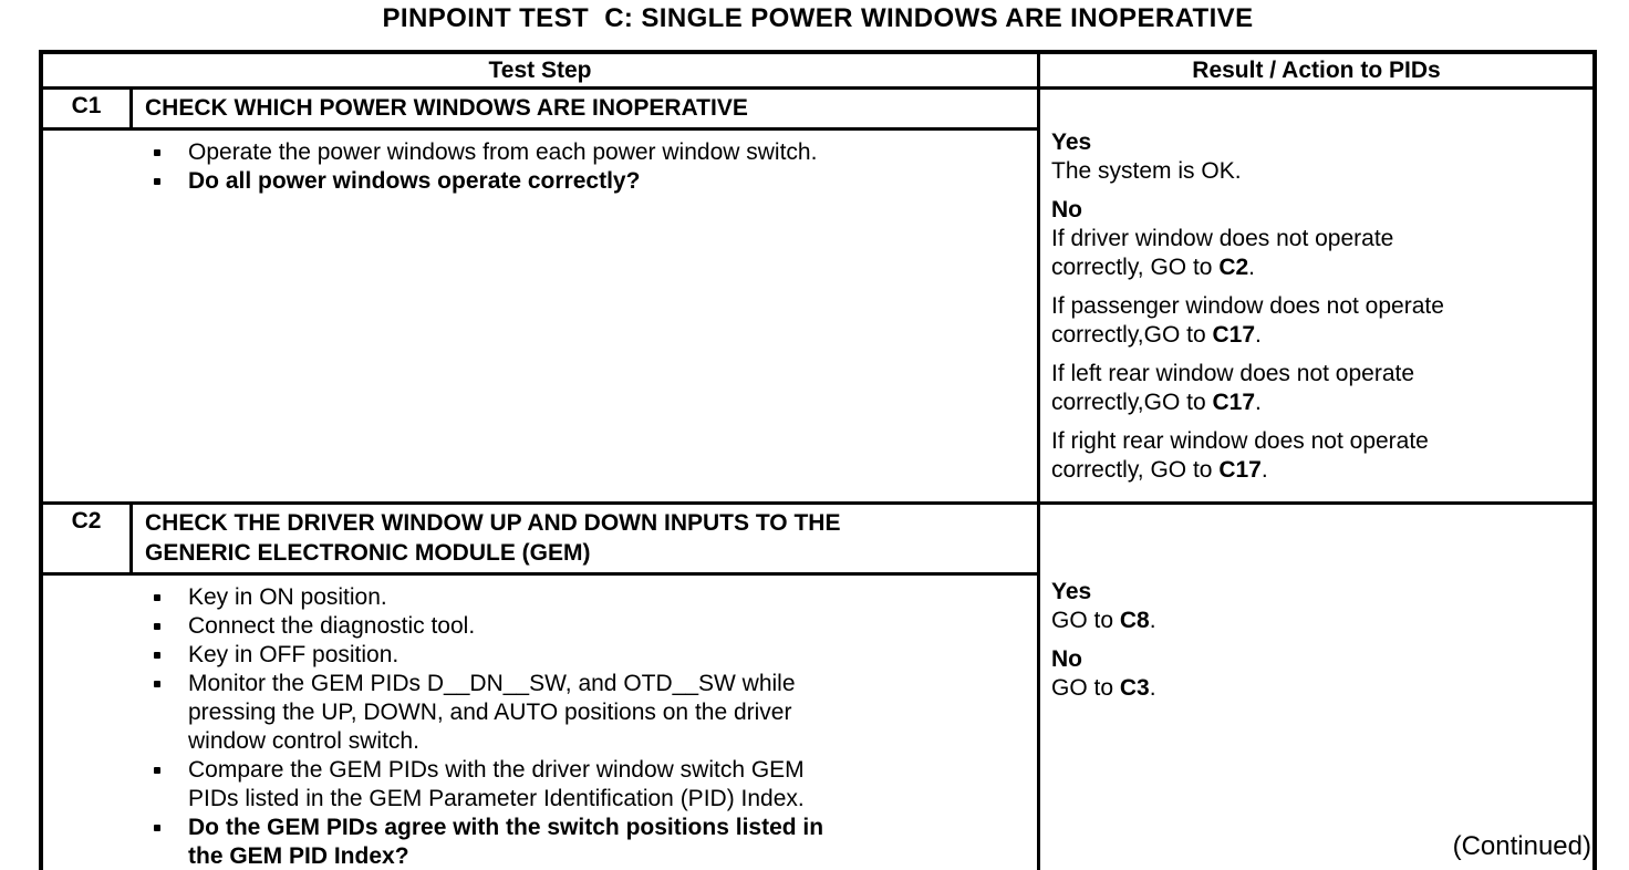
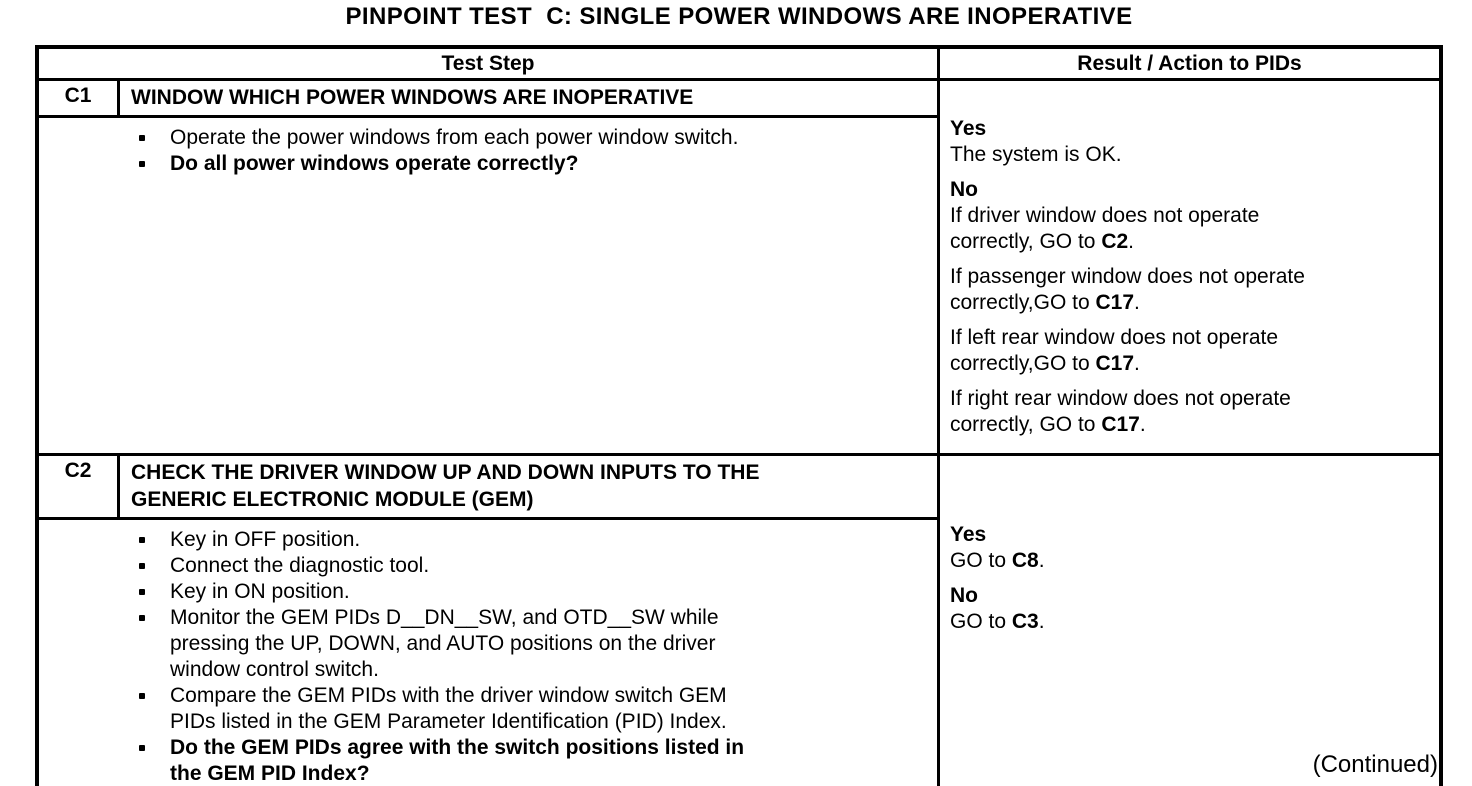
  PINPOINT TEST C: SINGLE POWER WINDOWS ARE INOPERATIVE
  Test Step
  Result / Action to PIDs
  C1
- CHECK WHICH POWER WINDOWS ARE INOPERATIVE
+ WINDOW WHICH POWER WINDOWS ARE INOPERATIVE
  Operate the power windows from each power window switch.
  Do all power windows operate correctly?
  Yes
  The system is OK.
  No
  If driver window does not operate
  correctly, GO to C2.
  If passenger window does not operate
  correctly,GO to C17.
  If left rear window does not operate
  correctly,GO to C17.
  If right rear window does not operate
  correctly, GO to C17.
  C2
  CHECK THE DRIVER WINDOW UP AND DOWN INPUTS TO THE
  GENERIC ELECTRONIC MODULE (GEM)
- Key in ON position.
+ Key in OFF position.
  Connect the diagnostic tool.
- Key in OFF position.
+ Key in ON position.
  Monitor the GEM PIDs D__DN__SW, and OTD__SW while
  pressing the UP, DOWN, and AUTO positions on the driver
  window control switch.
  Compare the GEM PIDs with the driver window switch GEM
  PIDs listed in the GEM Parameter Identification (PID) Index.
  Do the GEM PIDs agree with the switch positions listed in
  the GEM PID Index?
  Yes
  GO to C8.
  No
  GO to C3.
  (Continued)
